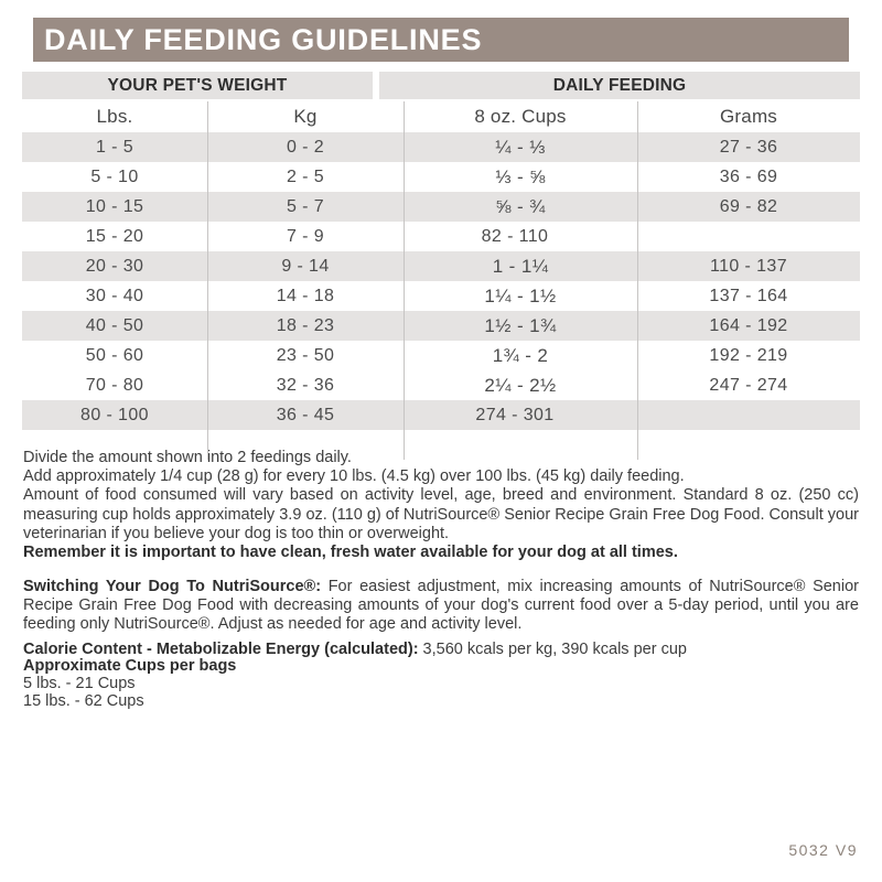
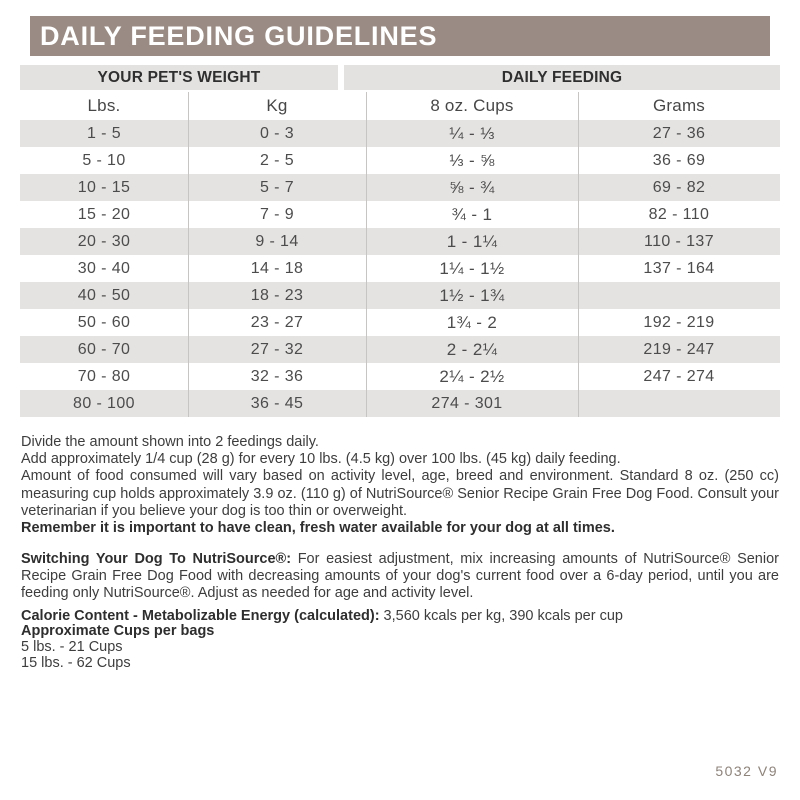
  DAILY FEEDING GUIDELINES
  YOUR PET'S WEIGHT
  DAILY FEEDING
  Lbs.
  Kg
  8 oz. Cups
  Grams
  1 - 5
- 0 - 2
+ 0 - 3
  ¼ - ⅓
  27 - 36
  5 - 10
  2 - 5
  ⅓ - ⅝
  36 - 69
  10 - 15
  5 - 7
  ⅝ - ¾
  69 - 82
  15 - 20
  7 - 9
+ ¾ - 1
  82 - 110
  20 - 30
  9 - 14
  1 - 1¼
  110 - 137
  30 - 40
  14 - 18
  1¼ - 1½
  137 - 164
  40 - 50
  18 - 23
  1½ - 1¾
- 164 - 192
  50 - 60
- 23 - 50
+ 23 - 27
  1¾ - 2
  192 - 219
+ 60 - 70
+ 27 - 32
+ 2 - 2¼
+ 219 - 247
  70 - 80
  32 - 36
  2¼ - 2½
  247 - 274
  80 - 100
  36 - 45
  274 - 301
  Divide the amount shown into 2 feedings daily.
  Add approximately 1/4 cup (28 g) for every 10 lbs. (4.5 kg) over 100 lbs. (45 kg) daily feeding.
  Amount of food consumed will vary based on activity level, age, breed and environment. Standard 8 oz. (250 cc) measuring cup holds approximately 3.9 oz. (110 g) of NutriSource® Senior Recipe Grain Free Dog Food. Consult your veterinarian if you believe your dog is too thin or overweight.
  Remember it is important to have clean, fresh water available for your dog at all times.
- Switching Your Dog To NutriSource®: For easiest adjustment, mix increasing amounts of NutriSource® Senior Recipe Grain Free Dog Food with decreasing amounts of your dog's current food over a 5-day period, until you are feeding only NutriSource®. Adjust as needed for age and activity level.
+ Switching Your Dog To NutriSource®: For easiest adjustment, mix increasing amounts of NutriSource® Senior Recipe Grain Free Dog Food with decreasing amounts of your dog's current food over a 6-day period, until you are feeding only NutriSource®. Adjust as needed for age and activity level.
  Calorie Content - Metabolizable Energy (calculated): 3,560 kcals per kg, 390 kcals per cup
  Approximate Cups per bags
  5 lbs. - 21 Cups
  15 lbs. - 62 Cups
  5032 V9
